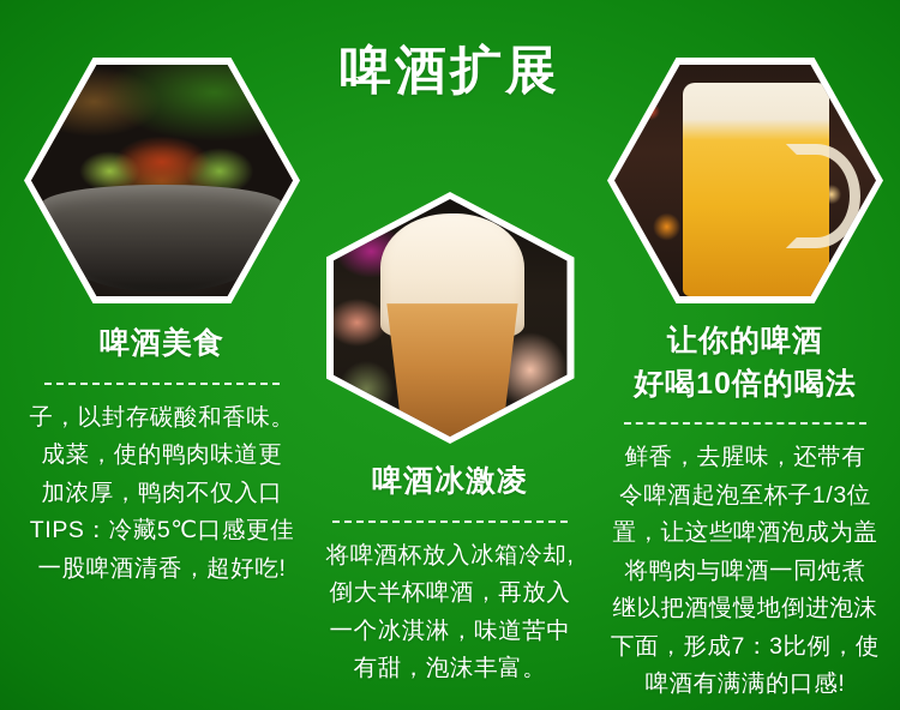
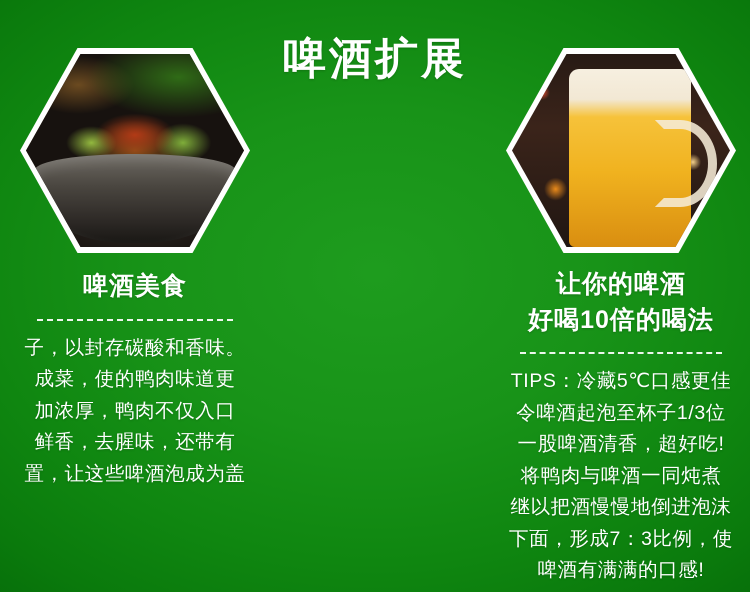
  啤酒扩展
  啤酒美食
  子，以封存碳酸和香味。
  成菜，使的鸭肉味道更
  加浓厚，鸭肉不仅入口
- TIPS：冷藏5℃口感更佳
+ 鲜香，去腥味，还带有
- 一股啤酒清香，超好吃!
+ 置，让这些啤酒泡成为盖
- 啤酒冰激凌
- 将啤酒杯放入冰箱冷却,
- 倒大半杯啤酒，再放入
- 一个冰淇淋，味道苦中
- 有甜，泡沫丰富。
  让你的啤酒
  好喝10倍的喝法
- 鲜香，去腥味，还带有
+ TIPS：冷藏5℃口感更佳
  令啤酒起泡至杯子1/3位
- 置，让这些啤酒泡成为盖
+ 一股啤酒清香，超好吃!
  将鸭肉与啤酒一同炖煮
  继以把酒慢慢地倒进泡沫
  下面，形成7：3比例，使
  啤酒有满满的口感!
